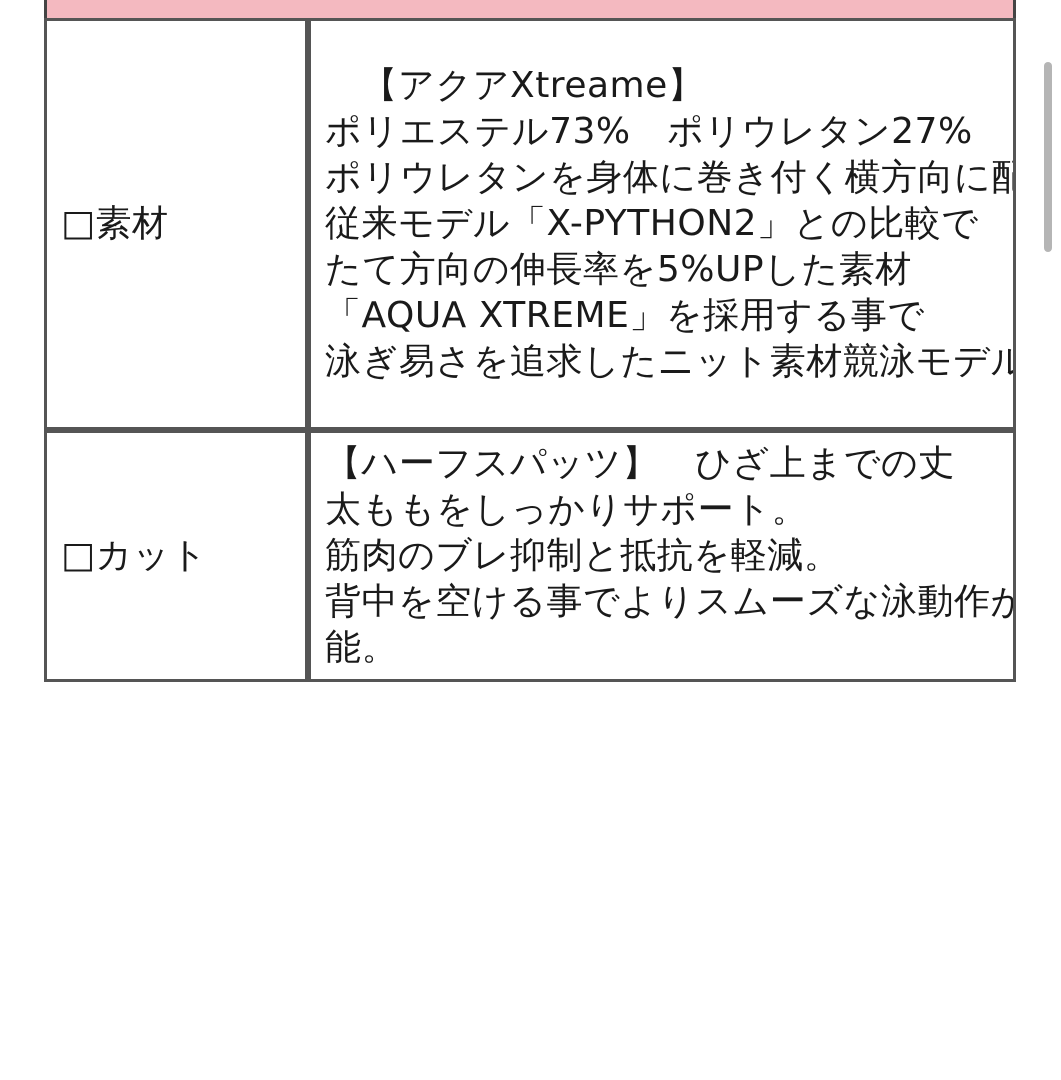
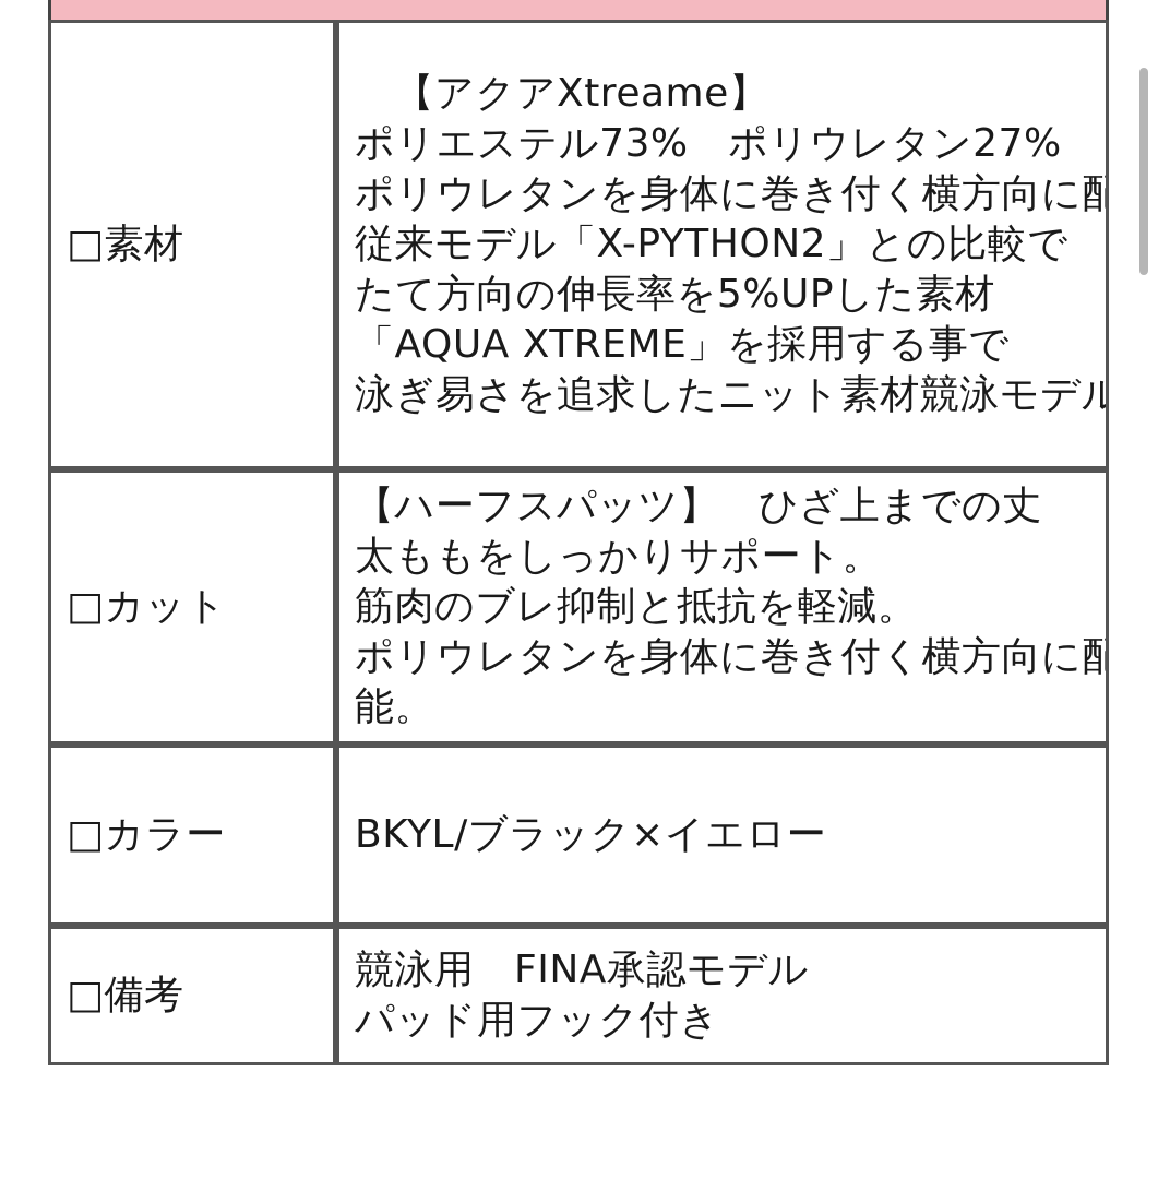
  □素材	【アクアXtreame】 ポリエステル73% ポリウレタン27% ポリウレタンを身体に巻き付く横方向に配 従来モデル「X-PYTHON2」との比較で たて方向の伸長率を5%UPした素材 「AQUA XTREME」を採用する事で 泳ぎ易さを追求したニット素材競泳モデル
- □カット	【ハーフスパッツ】 ひざ上までの丈 太ももをしっかりサポート。 筋肉のブレ抑制と抵抗を軽減。 背中を空ける事でよりスムーズな泳動作が 能。
+ □カット	【ハーフスパッツ】 ひざ上までの丈 太ももをしっかりサポート。 筋肉のブレ抑制と抵抗を軽減。 ポリウレタンを身体に巻き付く横方向に配 能。
+ □カラー	BKYL/ブラック×イエロー
+ □備考	競泳用 FINA承認モデル パッド用フック付き
